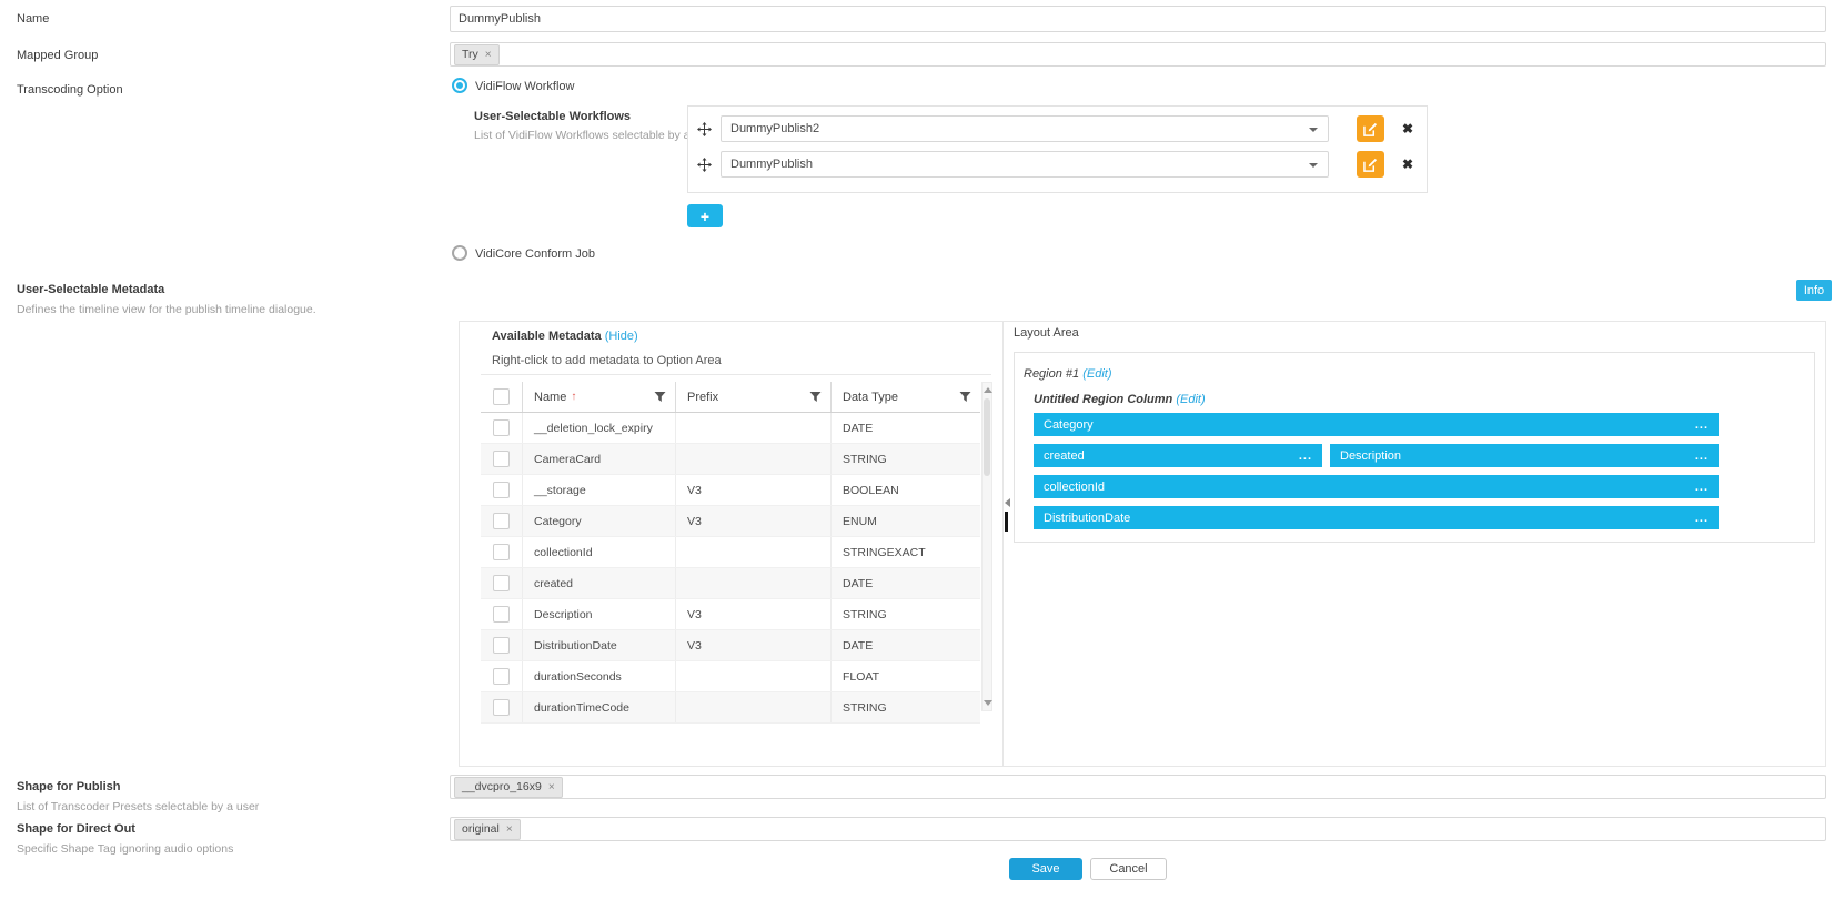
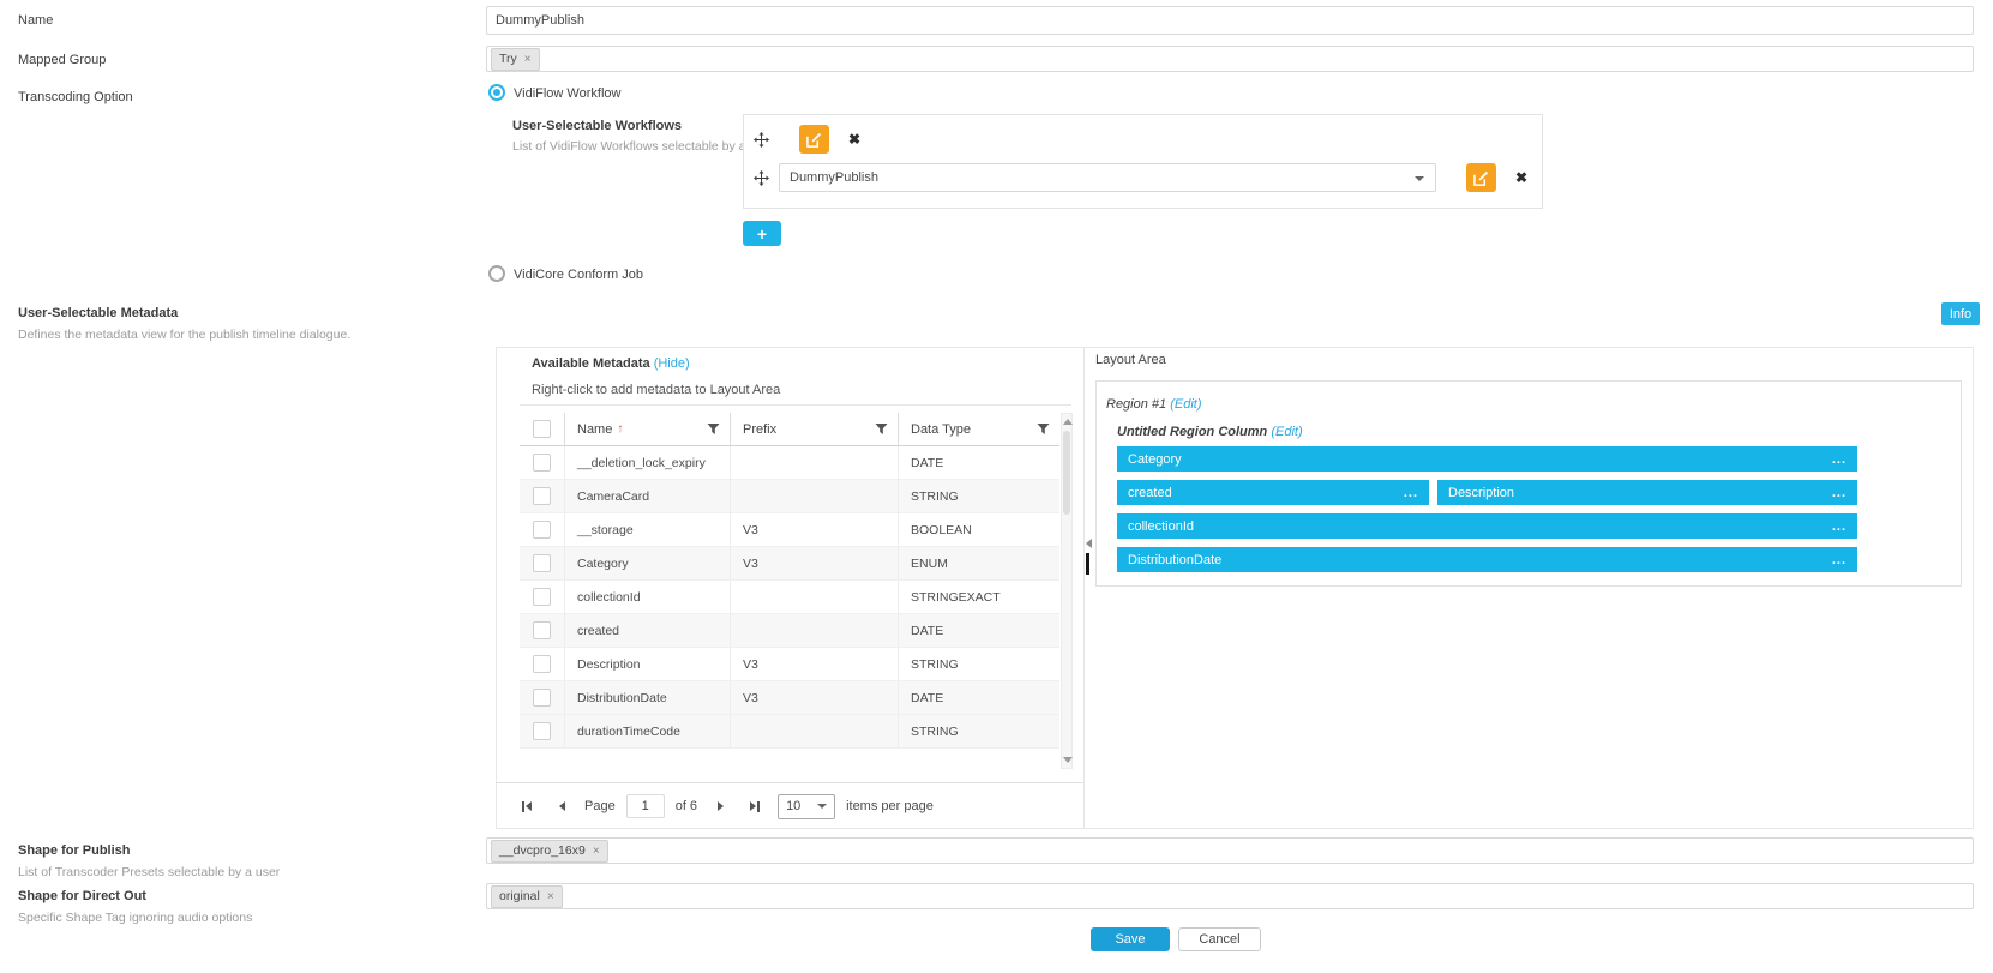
  Name
  DummyPublish
  Mapped Group
  Try
  ×
  Transcoding Option
  VidiFlow Workflow
  User-Selectable Workflows
  List of VidiFlow Workflows selectable by
- DummyPublish2
  ✖
  DummyPublish
  ✖
  +
  VidiCore Conform Job
  User-Selectable Metadata
- Defines the timeline view for the publish timeline dialogue.
+ Defines the metadata view for the publish timeline dialogue.
  Info
  Available Metadata (Hide)
- Right-click to add metadata to Option Area
+ Right-click to add metadata to Layout Area
  Name
  ↑
  Prefix
  Data Type
  __deletion_lock_expiry
  DATE
  CameraCard
  STRING
  __storage
  V3
  BOOLEAN
  Category
  V3
  ENUM
  collectionId
  STRINGEXACT
  created
  DATE
  Description
  V3
  STRING
  DistributionDate
  V3
  DATE
- durationSeconds
- FLOAT
  durationTimeCode
  STRING
+ Page
+ 1
+ of 6
+ 10
+ items per page
  Layout Area
  Region #1 (Edit)
  Untitled Region Column (Edit)
  Category
  ...
  created
  ...
  Description
  ...
  collectionId
  ...
  DistributionDate
  ...
  Shape for Publish
  List of Transcoder Presets selectable by a user
  __dvcpro_16x9
  ×
  Shape for Direct Out
  Specific Shape Tag ignoring audio options
  original
  ×
  Save
  Cancel
